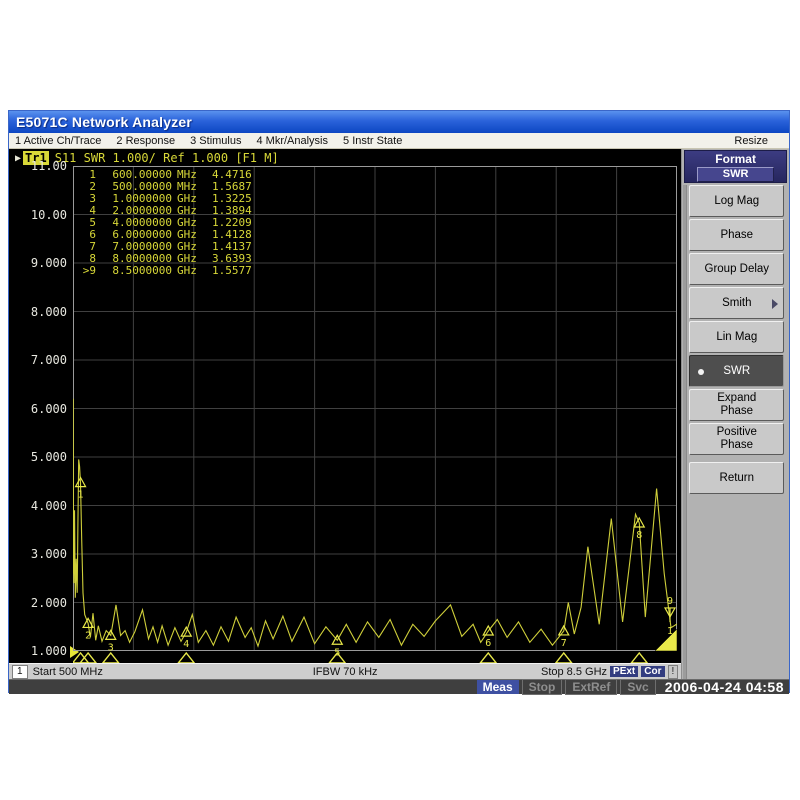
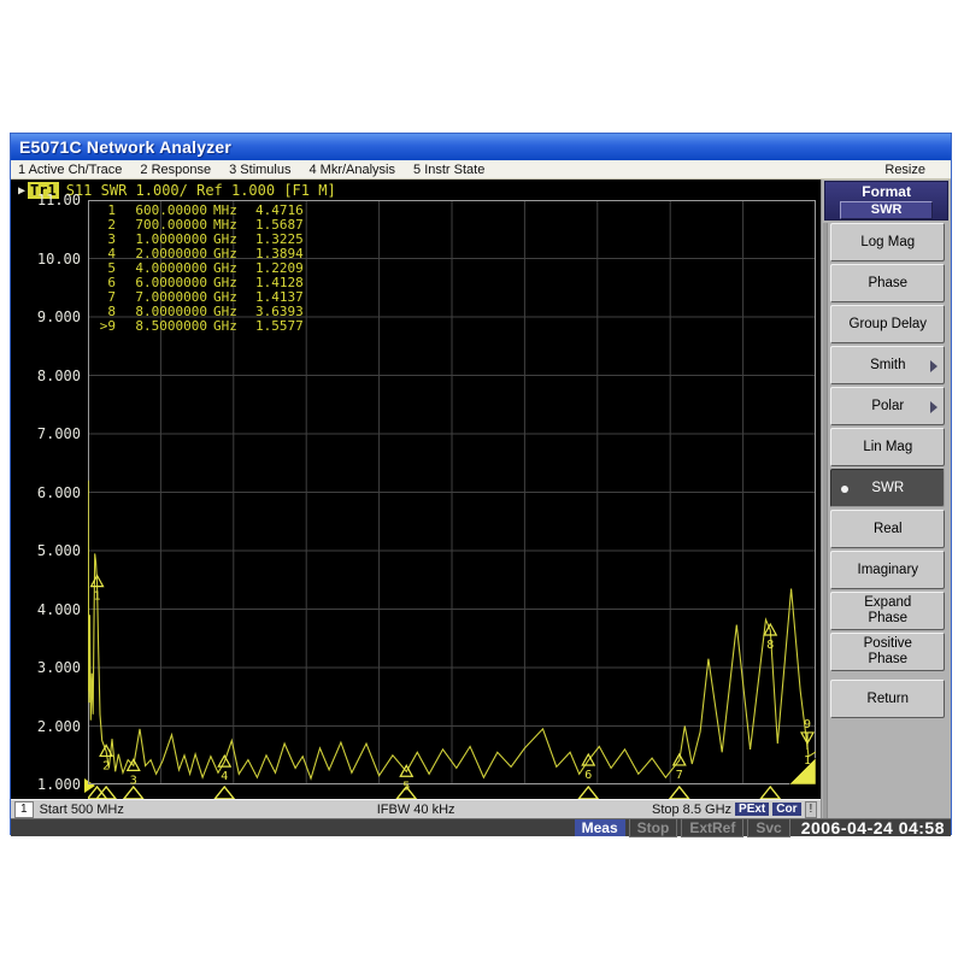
  E5071C Network Analyzer
  1 Active Ch/Trace 2 Response 3 Stimulus 4 Mkr/Analysis 5 Instr State
  Resize
  ▶
  Tr1
  S11 SWR 1.000/ Ref 1.000 [F1 M]
  11.00
  10.00
  9.000
  8.000
  7.000
  6.000
  5.000
  4.000
  3.000
  2.000
  1.000
  1
  2
  3
  4
  6
  7
  8
  9
  1
  1
  600.00000
  MHz
  4.4716
  2
- 500.00000
+ 700.00000
  MHz
  1.5687
  3
  1.0000000
  GHz
  1.3225
  4
  2.0000000
  GHz
  1.3894
  5
  4.0000000
  GHz
  1.2209
  6
  6.0000000
  GHz
  1.4128
  7
  7.0000000
  GHz
  1.4137
  8
  8.0000000
  GHz
  3.6393
  >9
  8.5000000
  GHz
  1.5577
  1
  Start 500 MHz
- IFBW 70 kHz
+ IFBW 40 kHz
  Stop 8.5 GHz
  PExt Cor
  !
  Format
  SWR
  Log Mag
  Phase
  Group Delay
  Smith
+ Polar
  Lin Mag
  SWR
+ Real
+ Imaginary
  Expand
  Phase
  Positive
  Phase
  Return
  Meas Stop ExtRef Svc
  2006-04-24 04:58
